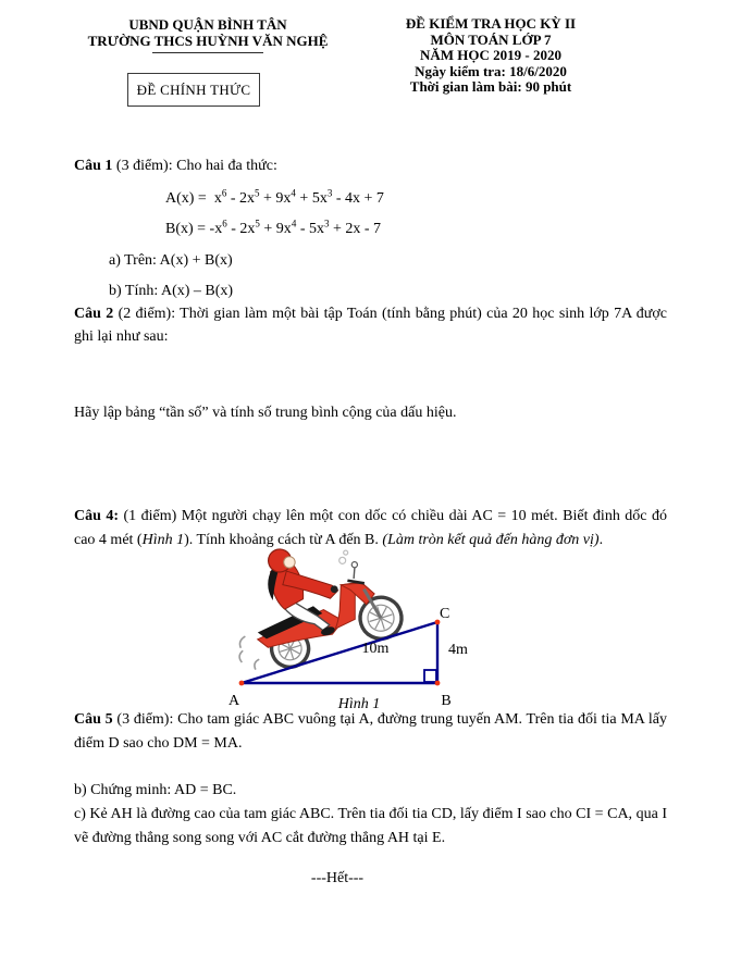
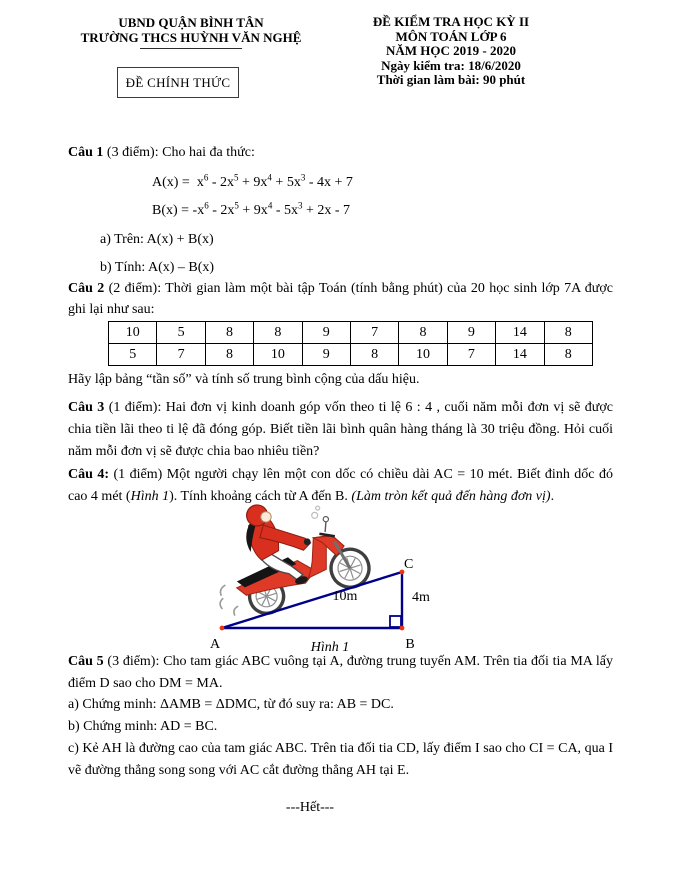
  UBND QUẬN BÌNH TÂN
  TRƯỜNG THCS HUỲNH VĂN NGHỆ
  ĐỀ CHÍNH THỨC
  ĐỀ KIỂM TRA HỌC KỲ II
- MÔN TOÁN LỚP 7
+ MÔN TOÁN LỚP 6
  NĂM HỌC 2019 - 2020
  Ngày kiểm tra: 18/6/2020
  Thời gian làm bài: 90 phút
  Câu 1 (3 điểm): Cho hai đa thức:
  A(x) = x6 - 2x5 + 9x4 + 5x3 - 4x + 7
  B(x) = -x6 - 2x5 + 9x4 - 5x3 + 2x - 7
  a) Trên: A(x) + B(x)
  b) Tính: A(x) – B(x)
  Câu 2 (2 điểm): Thời gian làm một bài tập Toán (tính bằng phút) của 20 học sinh lớp 7A được ghi lại như sau:
+ 10	5	8	8	9	7	8	9	14	8
+ 5	7	8	10	9	8	10	7	14	8
  Hãy lập bảng “tần số” và tính số trung bình cộng của dấu hiệu.
+ Câu 3 (1 điểm): Hai đơn vị kinh doanh góp vốn theo ti lệ 6 : 4 , cuối năm mỗi đơn vị sẽ được chia tiền lãi theo ti lệ đã đóng góp. Biết tiền lãi bình quân hàng tháng là 30 triệu đồng. Hỏi cuối năm mỗi đơn vị sẽ được chia bao nhiêu tiền?
  Câu 4: (1 điểm) Một người chạy lên một con dốc có chiều dài AC = 10 mét. Biết đinh dốc đó cao 4 mét (Hình 1). Tính khoảng cách từ A đến B. (Làm tròn kết quả đến hàng đơn vị).
  A
  B
  C
  10m
  4m
  Hình 1
  Câu 5 (3 điểm): Cho tam giác ABC vuông tại A, đường trung tuyến AM. Trên tia đối tia MA lấy điểm D sao cho DM = MA.
+ a) Chứng minh: ΔAMB = ΔDMC, từ đó suy ra: AB = DC.
  b) Chứng minh: AD = BC.
  c) Kẻ AH là đường cao của tam giác ABC. Trên tia đối tia CD, lấy điểm I sao cho CI = CA, qua I vẽ đường thẳng song song với AC cắt đường thẳng AH tại E.
  ---Hết---
